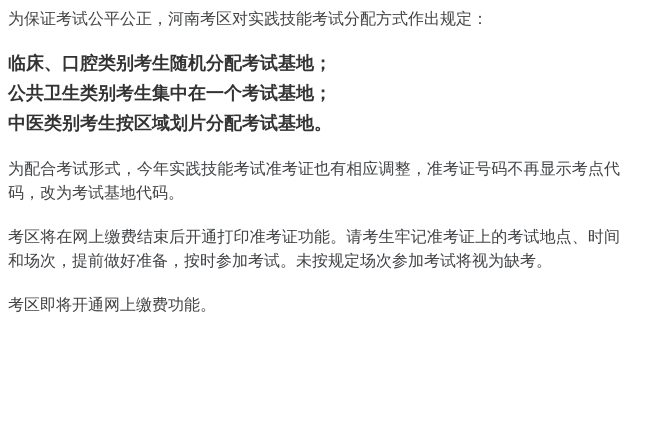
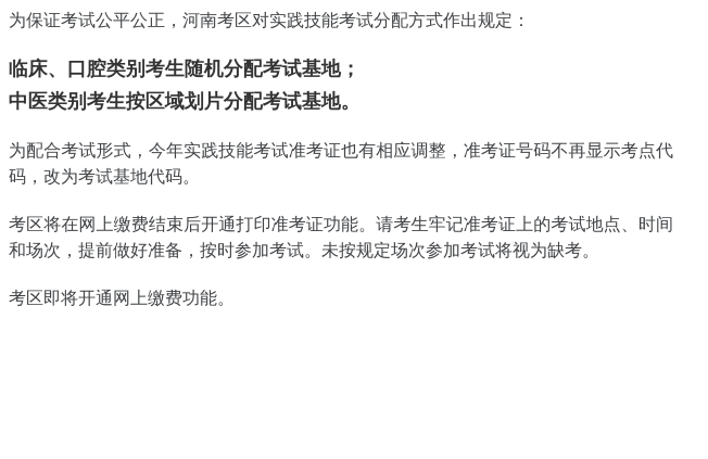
  为保证考试公平公正，河南考区对实践技能考试分配方式作出规定：
  临床、口腔类别考生随机分配考试基地；
- 公共卫生类别考生集中在一个考试基地；
  中医类别考生按区域划片分配考试基地。
  为配合考试形式，今年实践技能考试准考证也有相应调整，准考证号码不再显示考点代码，改为考试基地代码。
  考区将在网上缴费结束后开通打印准考证功能。请考生牢记准考证上的考试地点、时间和场次，提前做好准备，按时参加考试。未按规定场次参加考试将视为缺考。
  考区即将开通网上缴费功能。
